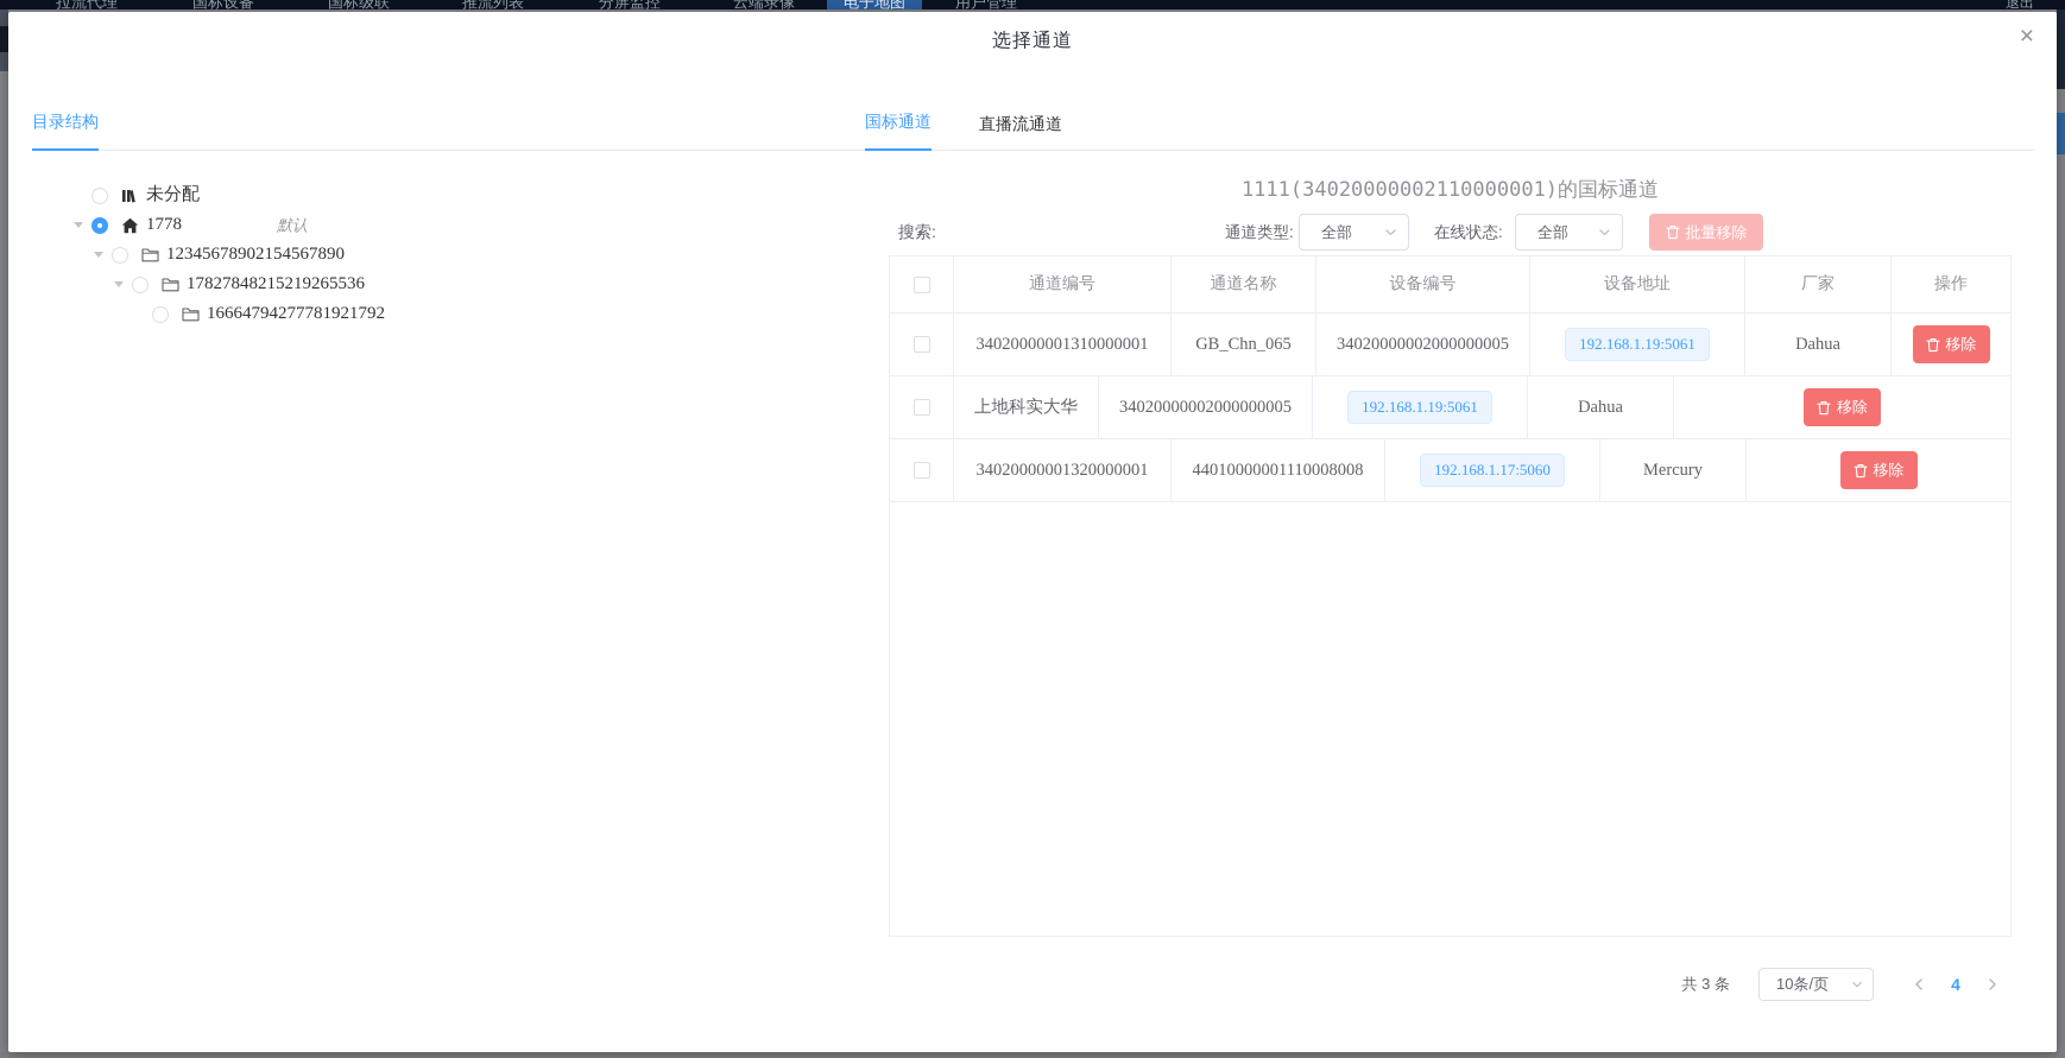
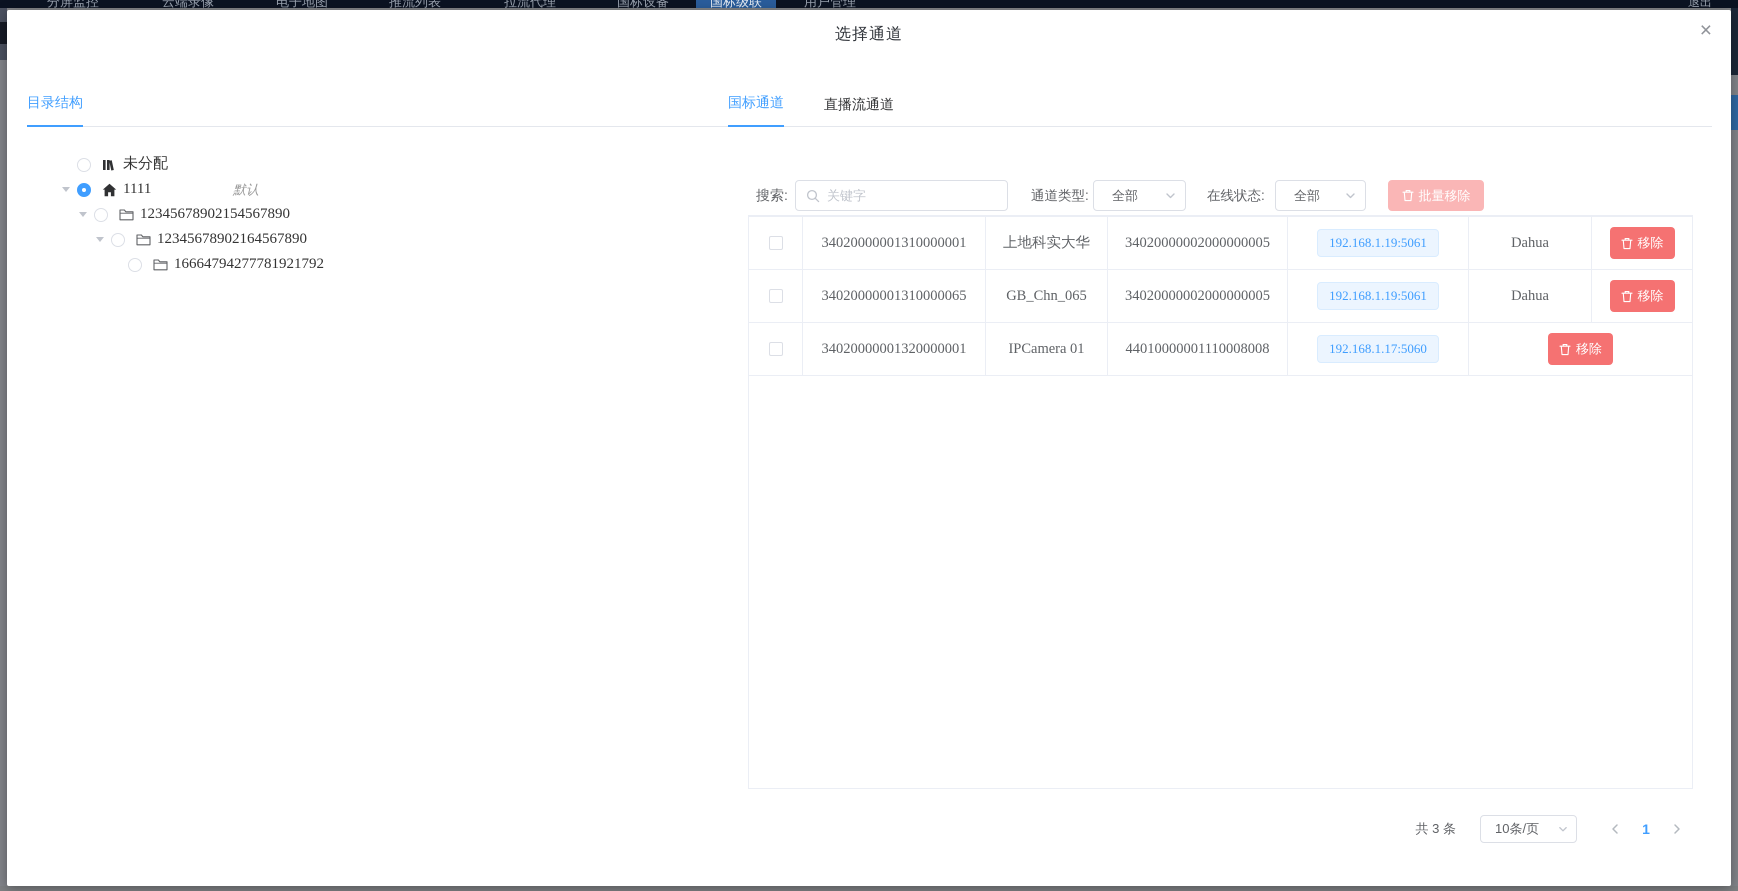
- 拉流代理
+ 分屏监控
- 国标设备
+ 云端录像
- 国标级联
+ 电子地图
  推流列表
- 分屏监控
+ 拉流代理
- 云端录像
+ 国标设备
- 电子地图
+ 国标级联
  用户管理
  退出
  选择通道
  ×
  目录结构
  国标通道
  直播流通道
  未分配
- 1778
+ 1111
  默认
  12345678902154567890
- 17827848215219265536
+ 12345678902164567890
  16664794277781921792
- 1111(34020000002110000001)的国标通道
  搜索:
+ 关键字
  通道类型:
  全部
  在线状态:
  全部
  批量移除
- 通道编号
- 通道名称
- 设备编号
- 设备地址
- 厂家
- 操作
  34020000001310000001
- GB_Chn_065
+ 上地科实大华
  34020000002000000005
  192.168.1.19:5061
  Dahua
  移除
+ 34020000001310000065
- 上地科实大华
+ GB_Chn_065
  34020000002000000005
  192.168.1.19:5061
  Dahua
  移除
  34020000001320000001
+ IPCamera 01
  44010000001110008008
  192.168.1.17:5060
- Mercury
  移除
  共 3 条
  10条/页
- 4
+ 1
